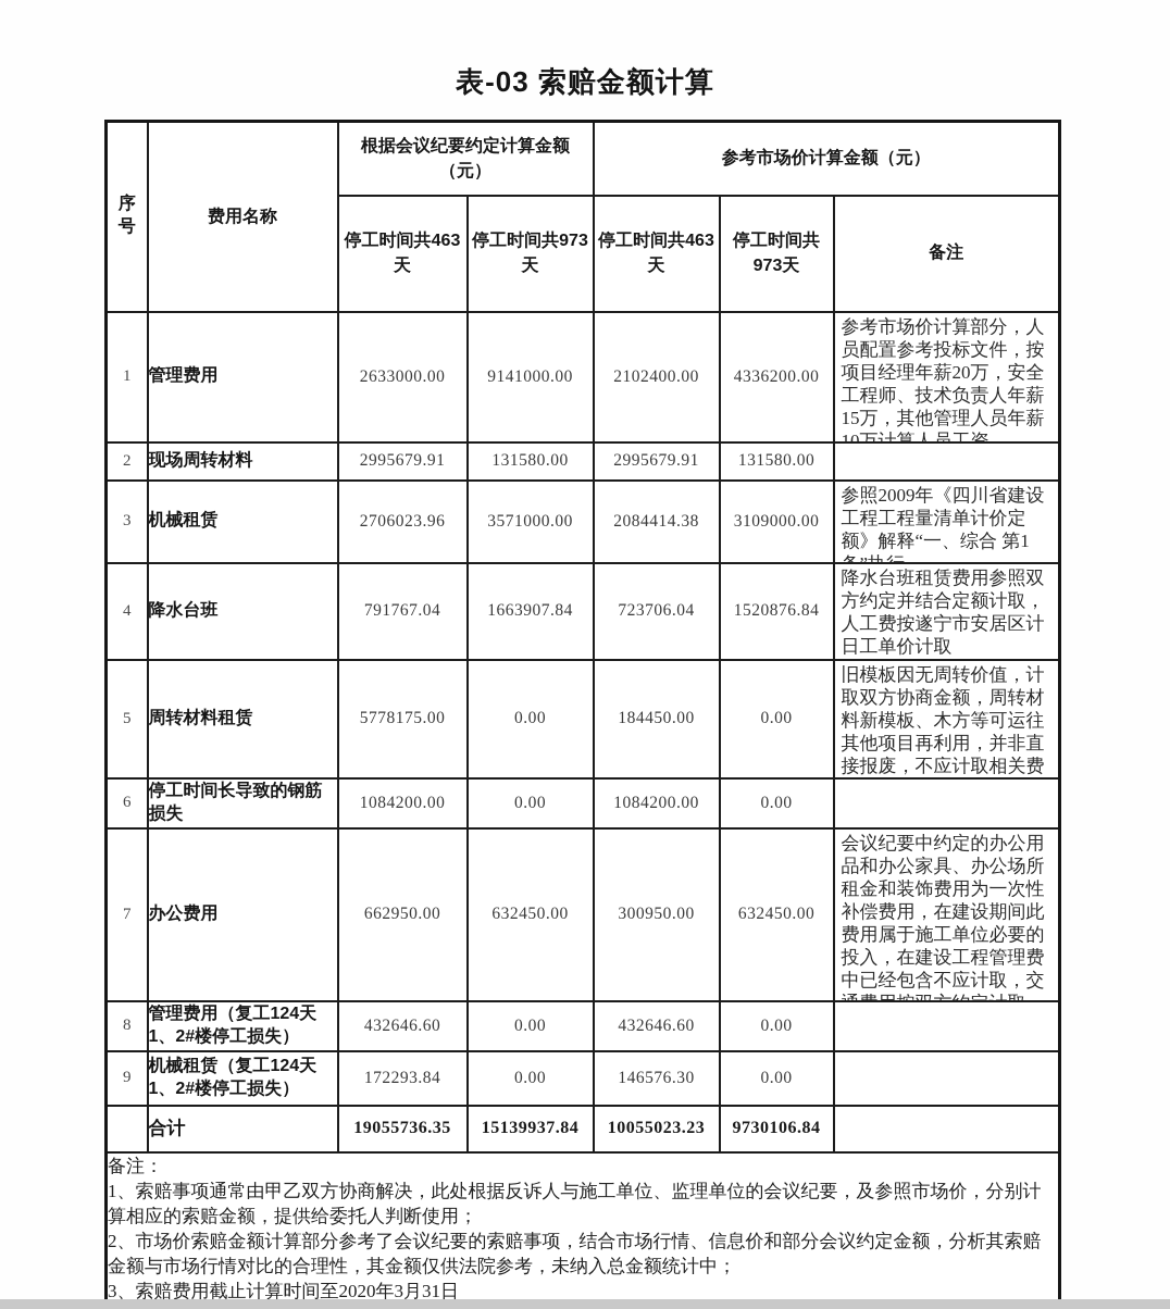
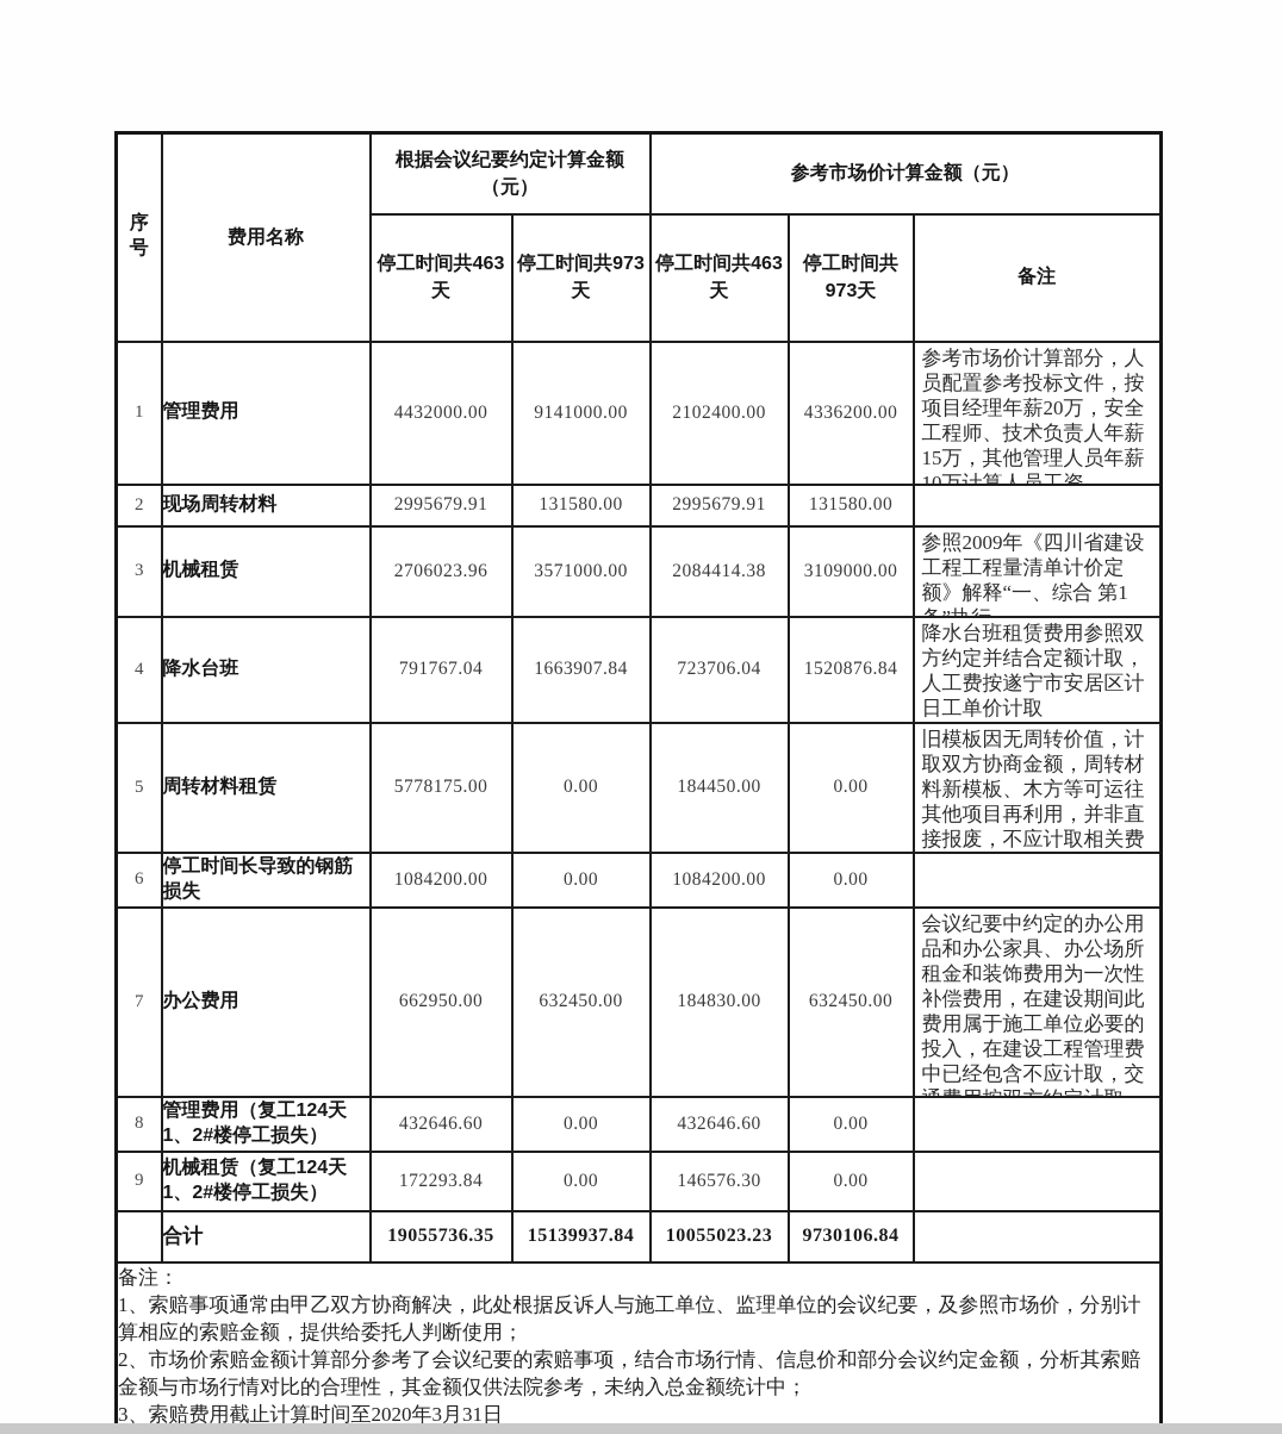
- 表-03 索赔金额计算
  序号	费用名称	根据会议纪要约定计算金额（元）	参考市场价计算金额（元）
  停工时间共463天	停工时间共973天	停工时间共463天	停工时间共973天	备注
- 1	管理费用	2633000.00	9141000.00	2102400.00	4336200.00	参考市场价计算部分，人员配置参考投标文件，按项目经理年薪20万，安全工程师、技术负责人年薪15万，其他管理人员年薪10万计算人员工资
+ 1	管理费用	4432000.00	9141000.00	2102400.00	4336200.00	参考市场价计算部分，人员配置参考投标文件，按项目经理年薪20万，安全工程师、技术负责人年薪15万，其他管理人员年薪10万计算人员工资
  2	现场周转材料	2995679.91	131580.00	2995679.91	131580.00
  3	机械租赁	2706023.96	3571000.00	2084414.38	3109000.00	参照2009年《四川省建设工程工程量清单计价定额》解释“一、综合 第1
  4	降水台班	791767.04	1663907.84	723706.04	1520876.84	降水台班租赁费用参照双方约定并结合定额计取，人工费按遂宁市安居区计日工单价计取
  5	周转材料租赁	5778175.00	0.00	184450.00	0.00	旧模板因无周转价值，计取双方协商金额，周转材料新模板、木方等可运往其他项目再利用，并非直接报废，不应计取相关费
  6	停工时间长导致的钢筋损失	1084200.00	0.00	1084200.00	0.00
- 7	办公费用	662950.00	632450.00	300950.00	632450.00	会议纪要中约定的办公用品和办公家具、办公场所租金和装饰费用为一次性补偿费用，在建设期间此费用属于施工单位必要的投入，在建设工程管理费中已经包含不应计取，交
+ 7	办公费用	662950.00	632450.00	184830.00	632450.00	会议纪要中约定的办公用品和办公家具、办公场所租金和装饰费用为一次性补偿费用，在建设期间此费用属于施工单位必要的投入，在建设工程管理费中已经包含不应计取，交
  8	管理费用（复工124天1、2#楼停工损失）	432646.60	0.00	432646.60	0.00
  9	机械租赁（复工124天1、2#楼停工损失）	172293.84	0.00	146576.30	0.00
  	合计	19055736.35	15139937.84	10055023.23	9730106.84
  备注： 1、索赔事项通常由甲乙双方协商解决，此处根据反诉人与施工单位、监理单位的会议纪要，及参照市场价，分别计算相应的索赔金额，提供给委托人判断使用； 2、市场价索赔金额计算部分参考了会议纪要的索赔事项，结合市场行情、信息价和部分会议约定金额，分析其索赔金额与市场行情对比的合理性，其金额仅供法院参考，未纳入总金额统计中； 3、索赔费用截止计算时间至2020年3月31日
